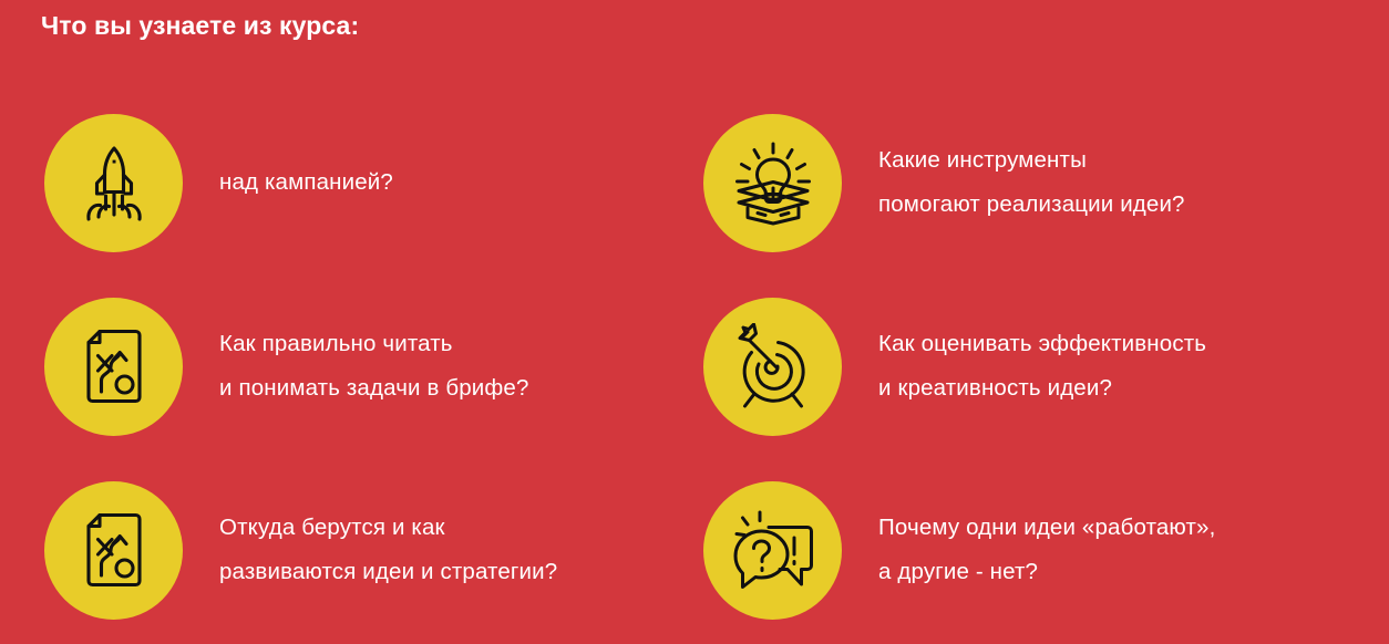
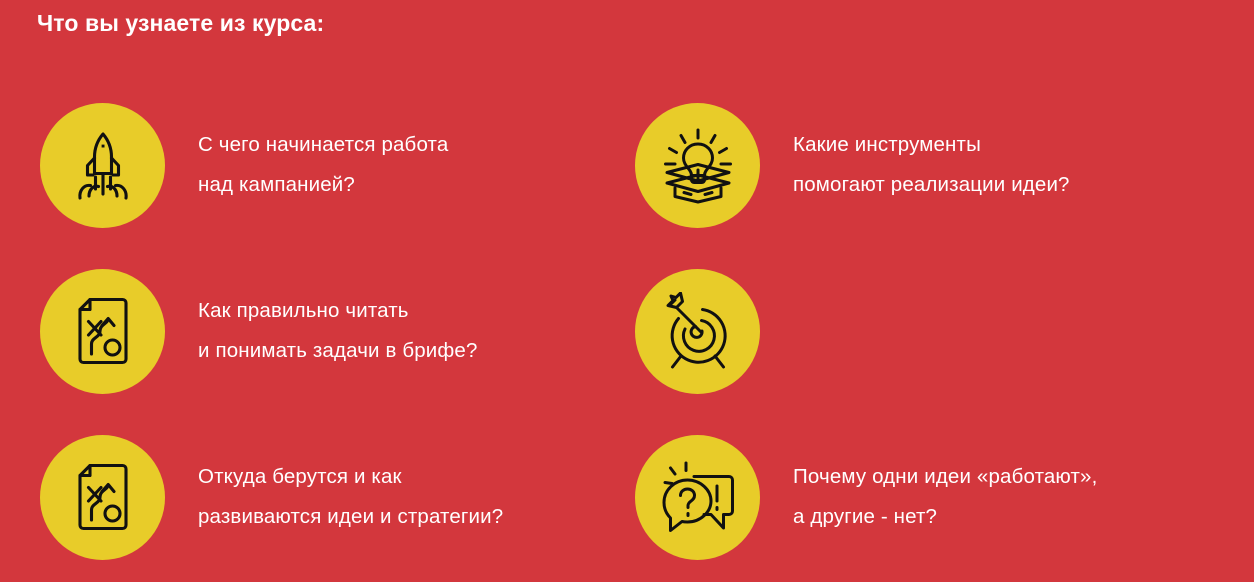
  Что вы узнаете из курса:
+ С чего начинается работа
  над кампанией?
  Какие инструменты
  помогают реализации идеи?
  Как правильно читать
  и понимать задачи в брифе?
- Как оценивать эффективность
- и креативность идеи?
  Откуда берутся и как
  развиваются идеи и стратегии?
  Почему одни идеи «работают»,
  а другие - нет?
